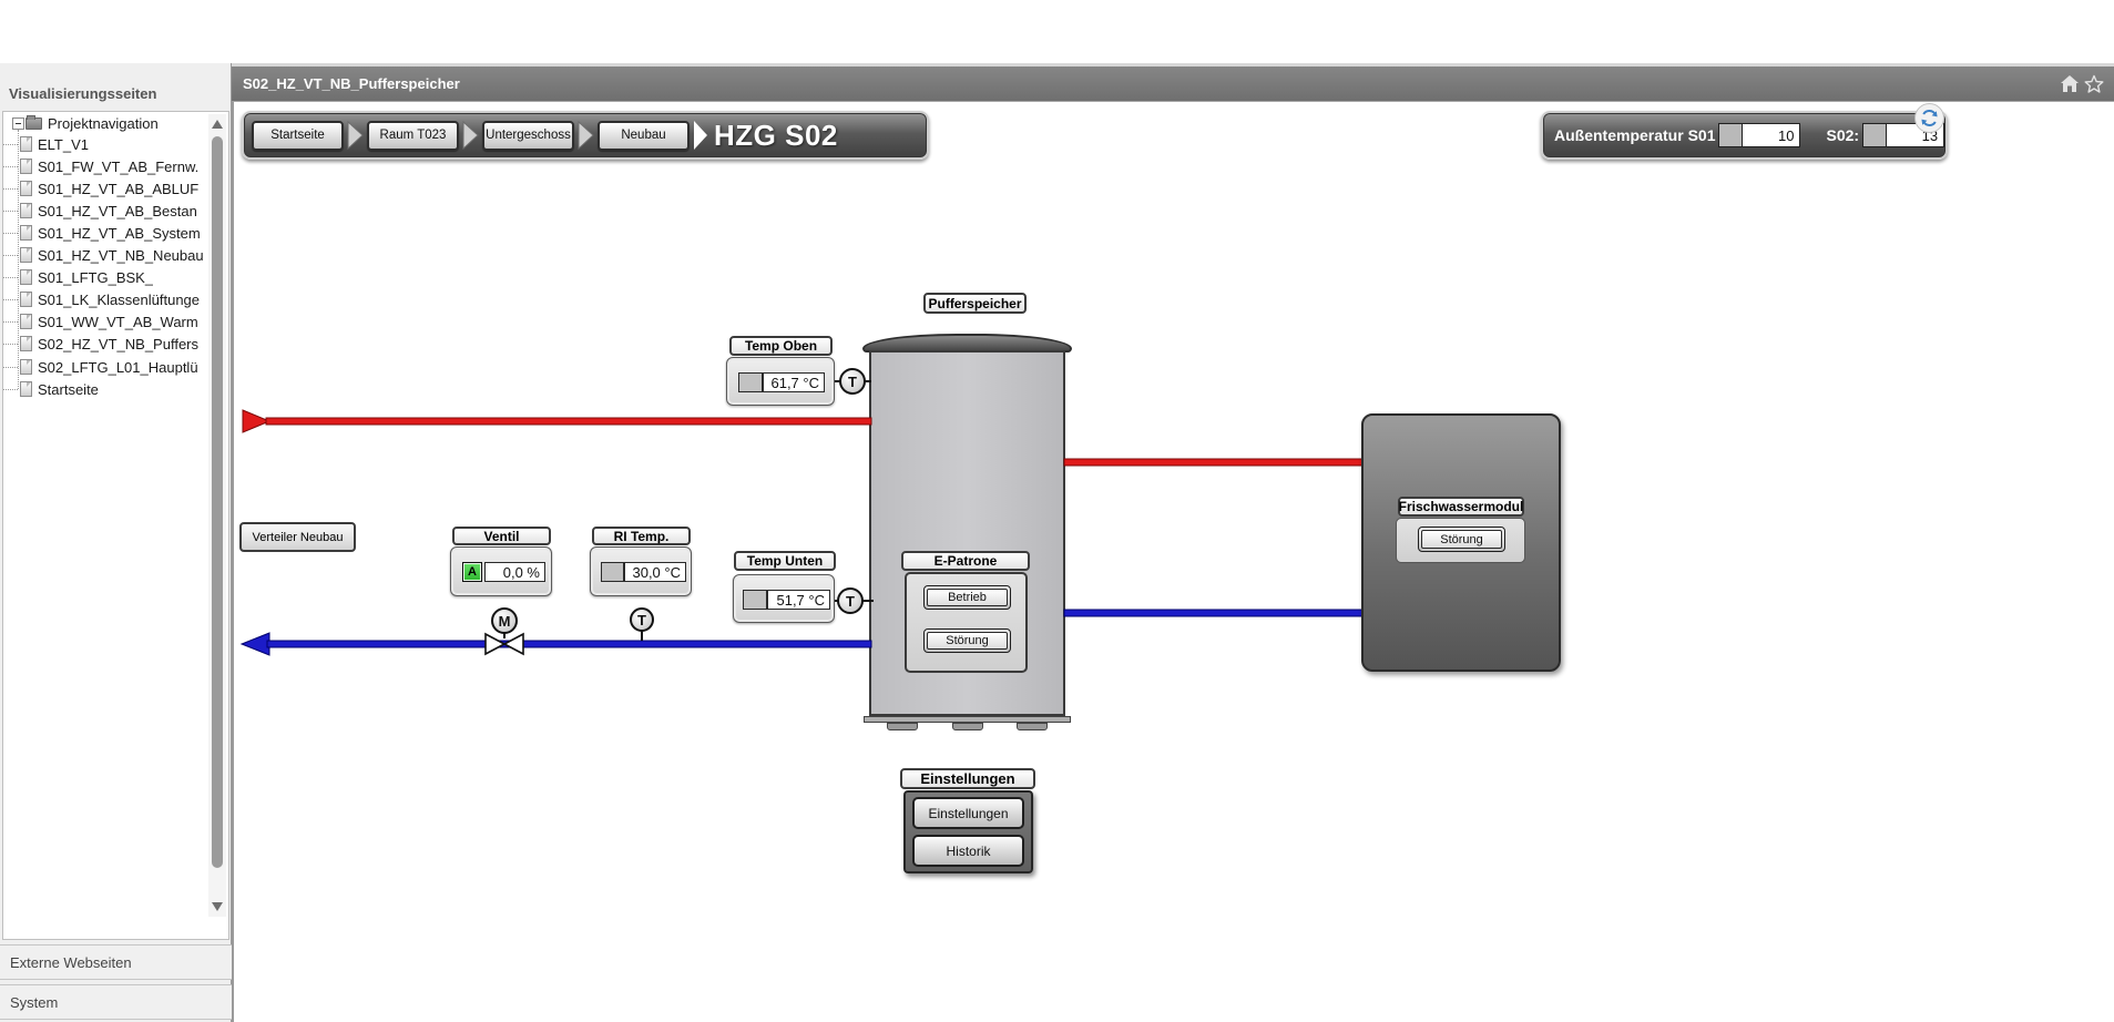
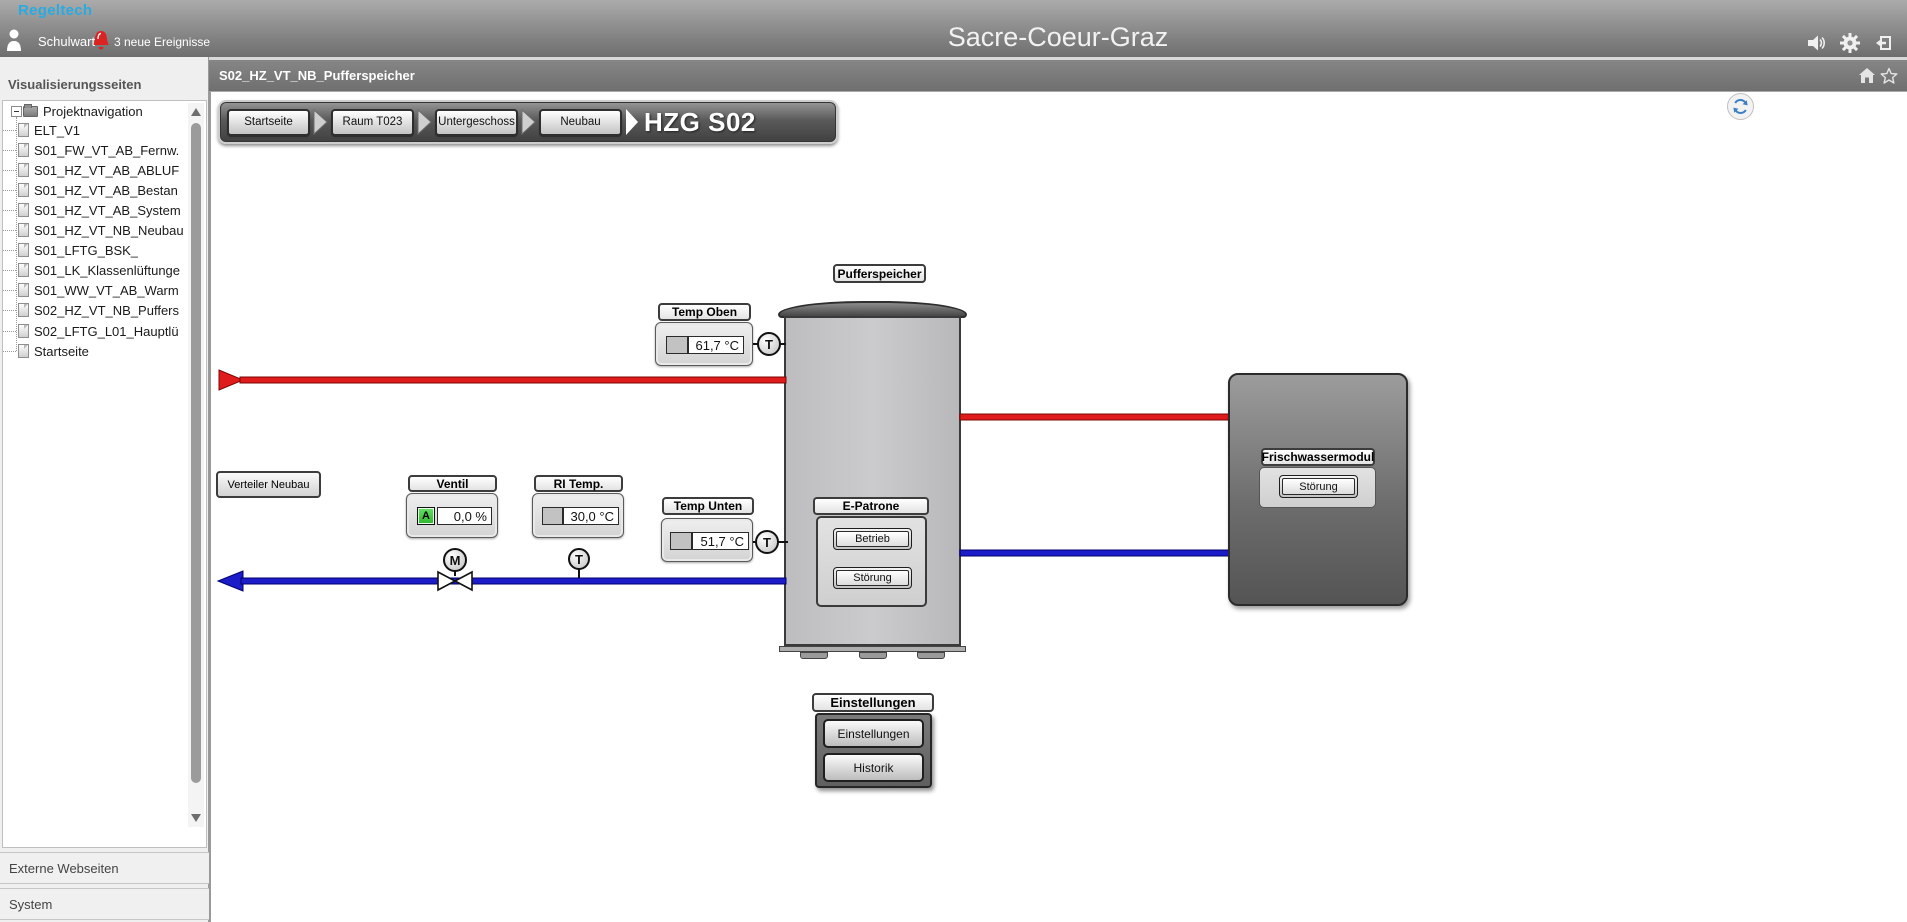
+ Regeltech
+ Schulwart
+ 3 neue Ereignisse
+ Sacre-Coeur-Graz
  Visualisierungsseiten
  Projektnavigation
  ELT_V1
  S01_FW_VT_AB_Fernw.
  S01_HZ_VT_AB_ABLUF
  S01_HZ_VT_AB_Bestan
  S01_HZ_VT_AB_System
  S01_HZ_VT_NB_Neubau
  S01_LFTG_BSK_
  S01_LK_Klassenlüftunge
  S01_WW_VT_AB_Warm
  S02_HZ_VT_NB_Puffers
  S02_LFTG_L01_Hauptlü
  Startseite
  Externe Webseiten
  System
  S02_HZ_VT_NB_Pufferspeicher
  Startseite
  Raum T023
  Untergeschoss
  Neubau
  HZG S02
- Außentemperatur S01
- 10
- S02:
- 13
  Pufferspeicher
  Temp Oben
  61,7 °C
  T
  Temp Unten
  51,7 °C
  T
  Ventil
  A
  0,0 %
  M
  RI Temp.
  30,0 °C
  T
  Verteiler Neubau
  E-Patrone
  Betrieb
  Störung
  Einstellungen
  Einstellungen
  Historik
  Frischwassermodul
  Störung
